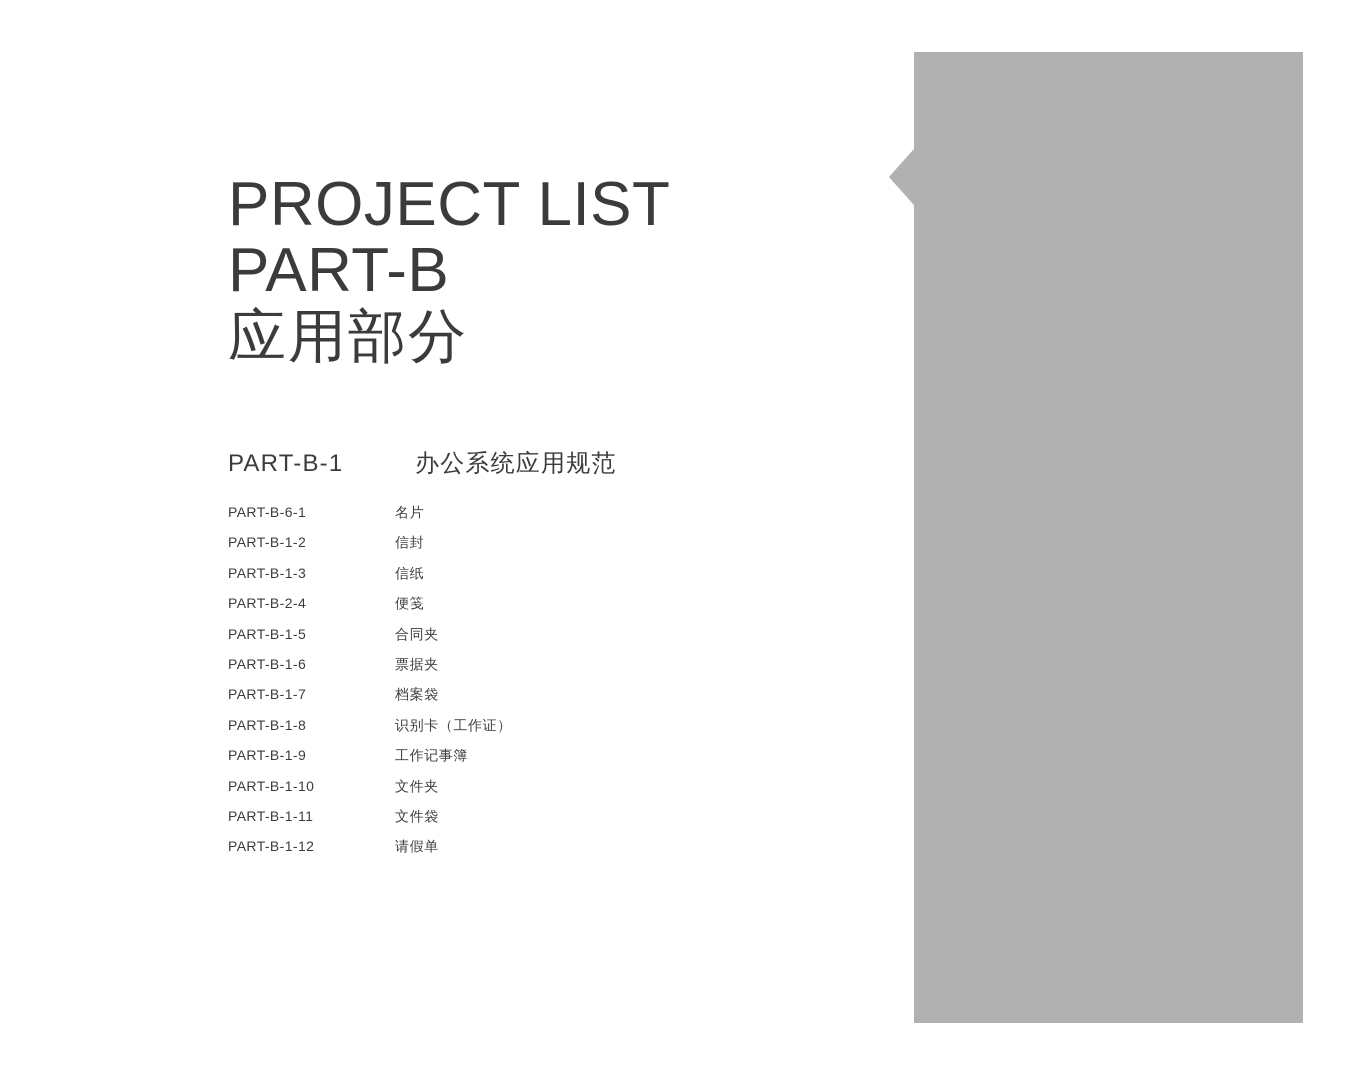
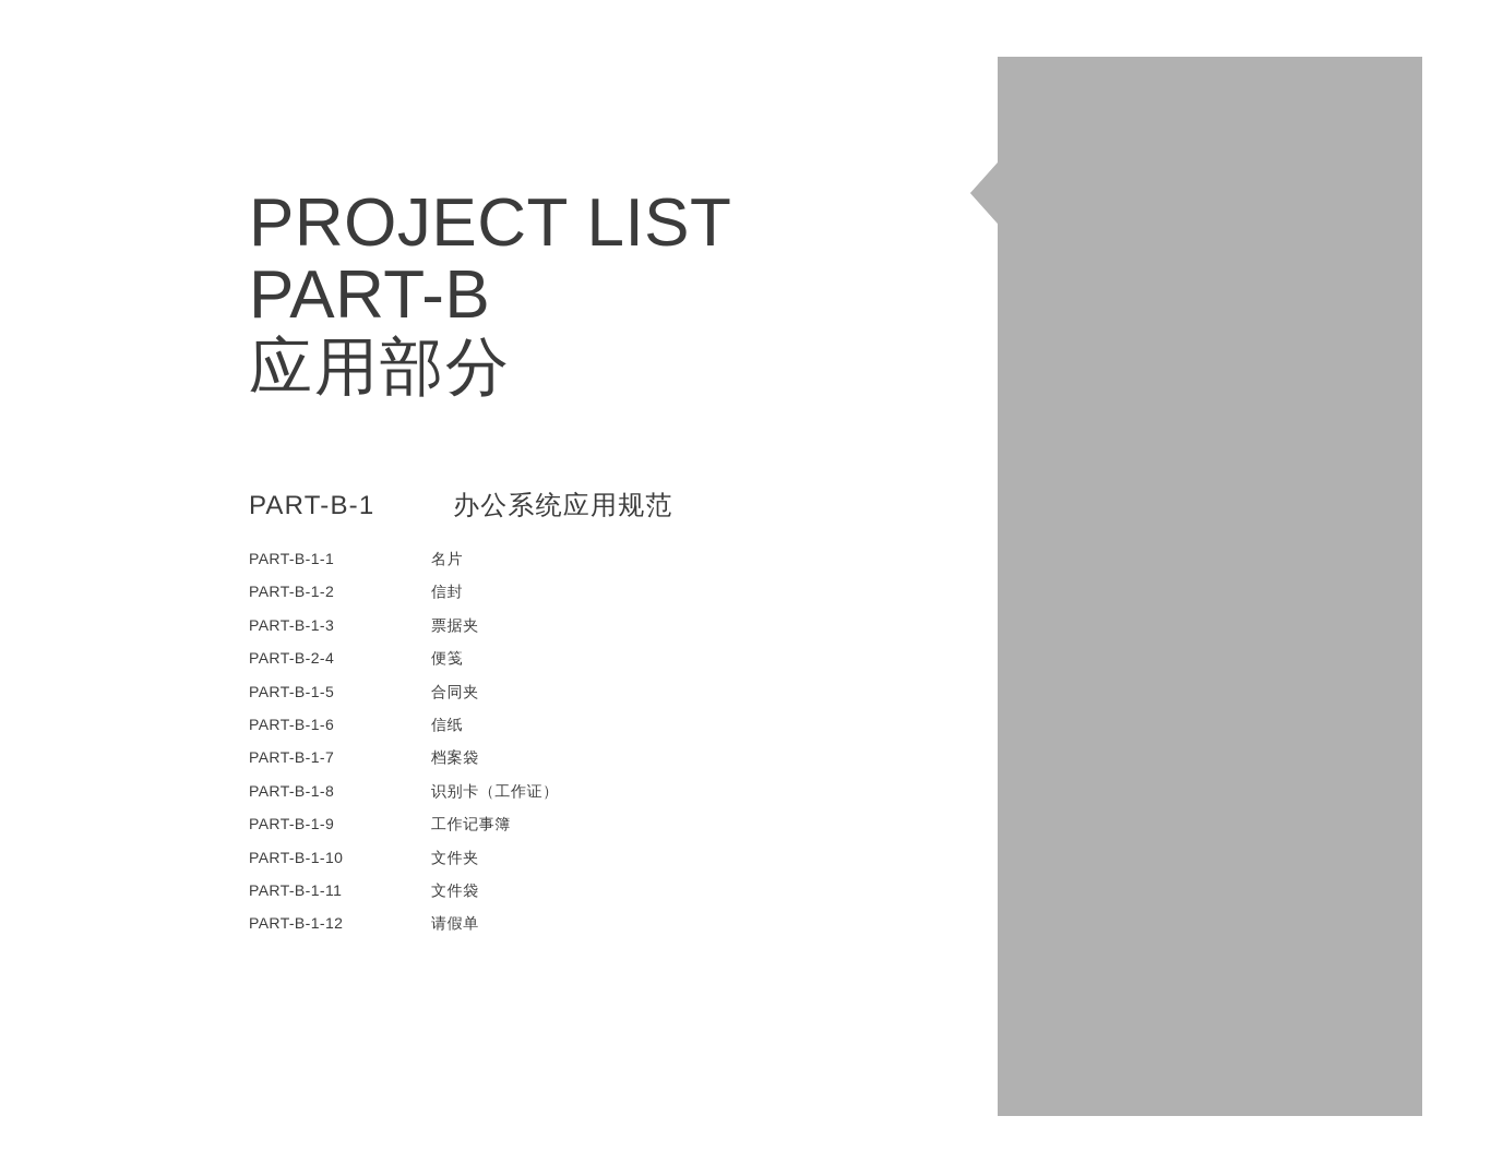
  PROJECT LIST
  PART-B
  应用部分
  PART-B-1
  办公系统应用规范
- PART-B-6-1
+ PART-B-1-1
  名片
  PART-B-1-2
  信封
  PART-B-1-3
- 信纸
+ 票据夹
  PART-B-2-4
  便笺
  PART-B-1-5
  合同夹
  PART-B-1-6
- 票据夹
+ 信纸
  PART-B-1-7
  档案袋
  PART-B-1-8
  识别卡（工作证）
  PART-B-1-9
  工作记事簿
  PART-B-1-10
  文件夹
  PART-B-1-11
  文件袋
  PART-B-1-12
  请假单
